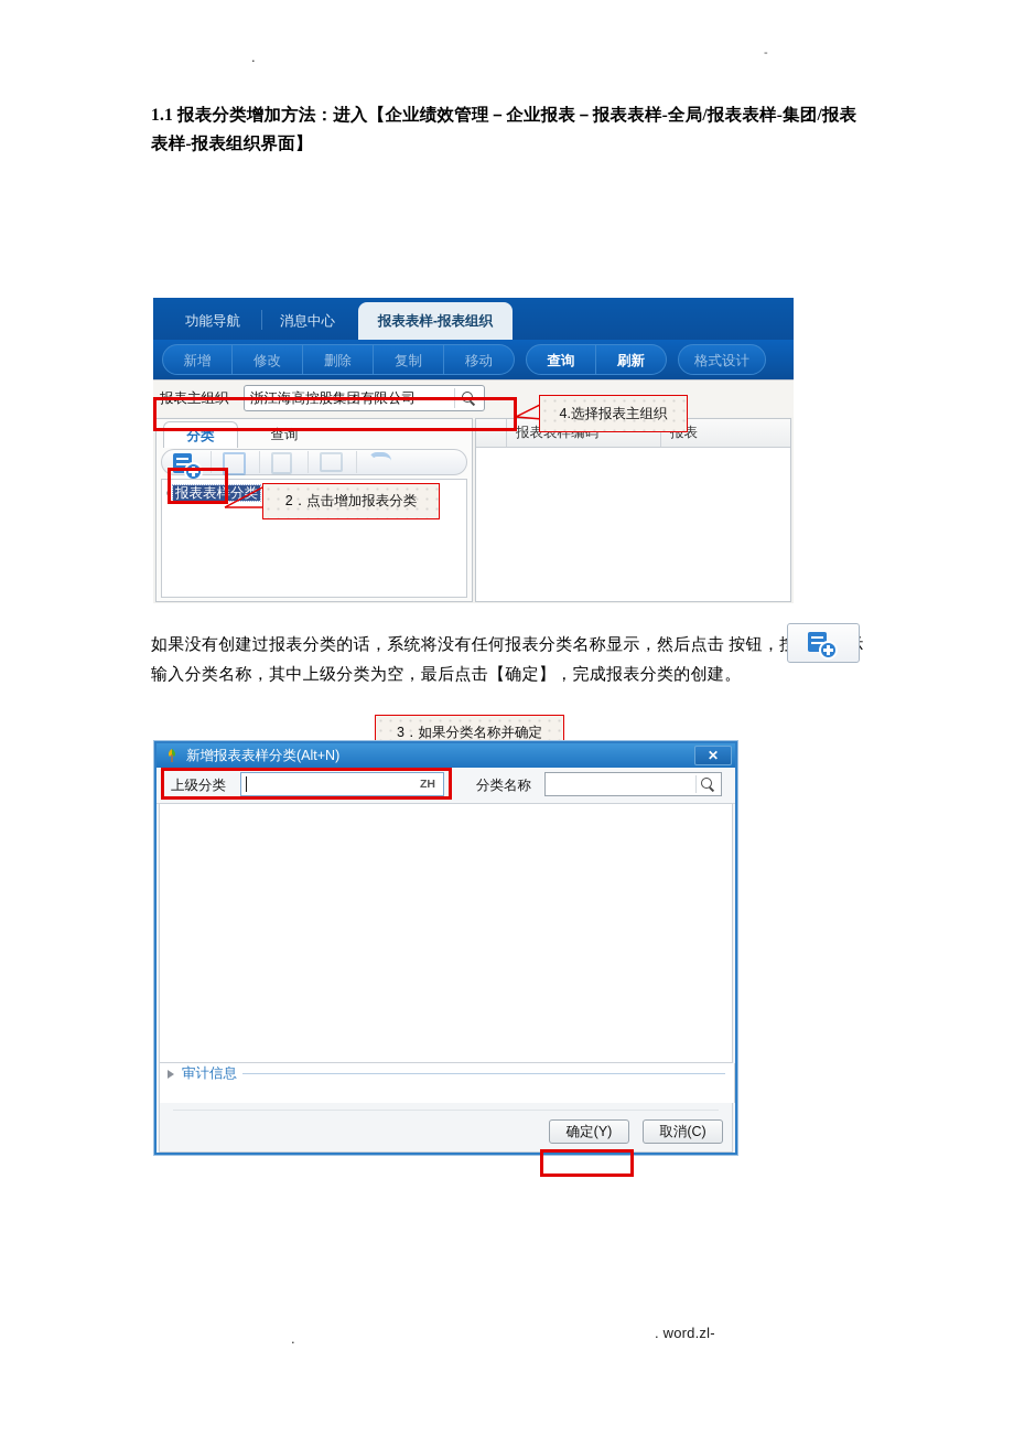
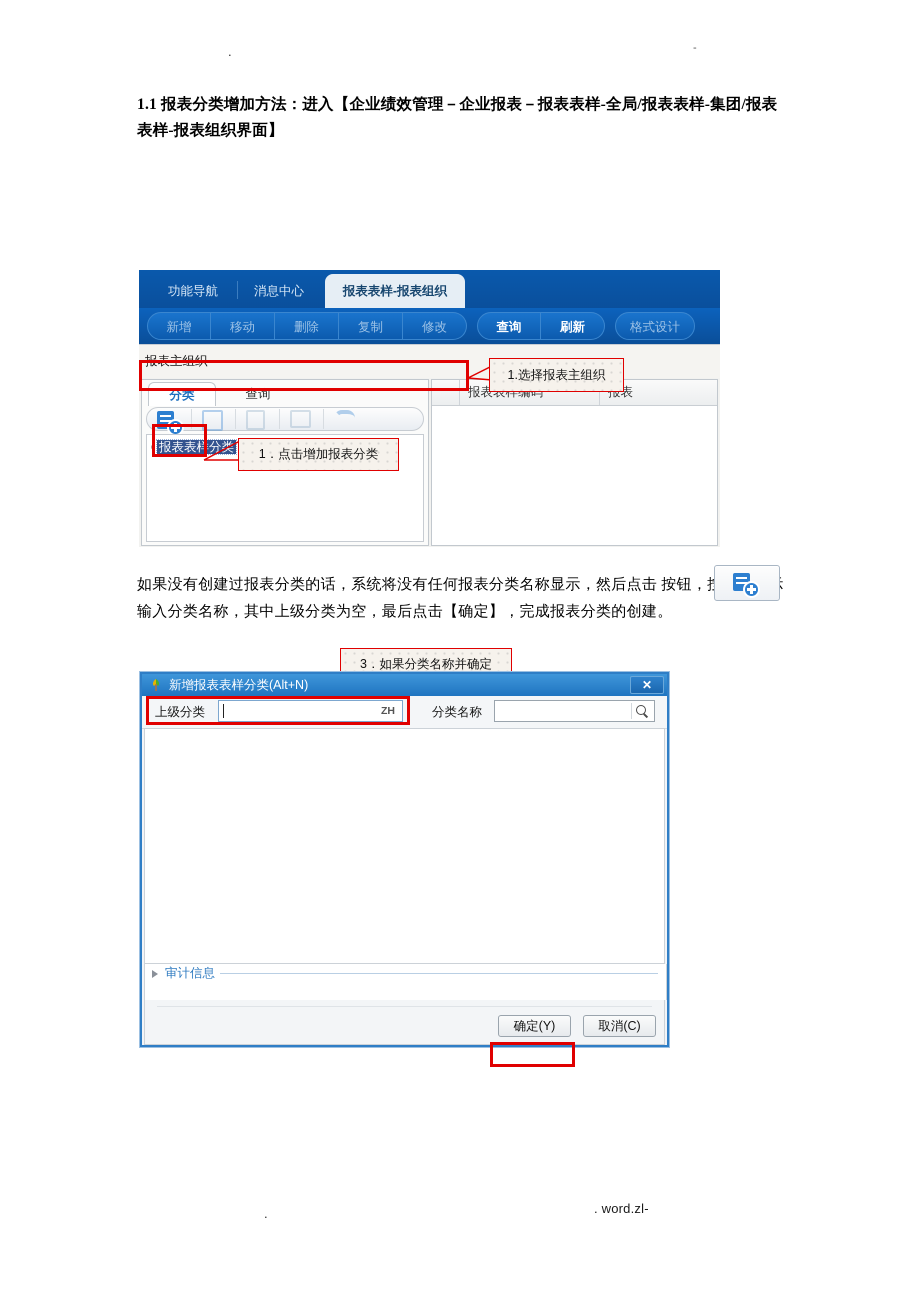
  .
  -
  .
  . word.zl-
  1.1 报表分类增加方法：进入【企业绩效管理－企业报表－报表表样-全局/报表表样-集团/报表表样-报表组织界面】
  如果没有创建过报表分类的话，系统将没有任何报表分类名称显示，然后点击 按钮，输入分类名称，其中上级分类为空，最后点击【确定】，完成报表分类的创建。
  功能导航
  消息中心
  报表表样-报表组织
  新增
- 修改
+ 移动
  删除
  复制
- 移动
+ 修改
  查询
  刷新
  格式设计
  报表主组织
- 浙江海高控股集团有限公司
  分类
  查询
  ▪ 报表表样分
  报表表样编码
  报表
- 4.选择报表主组织
+ 1.选择报表主组织
- 2．点击增加报表分类
+ 1．点击增加报表分类
  3．如果分类名称并确定
  新增报表表样分类(Alt+N)
  ✕
  上级分类
  ZH
  分类名称
  审计信息
  确定(Y)
  取消(C)
